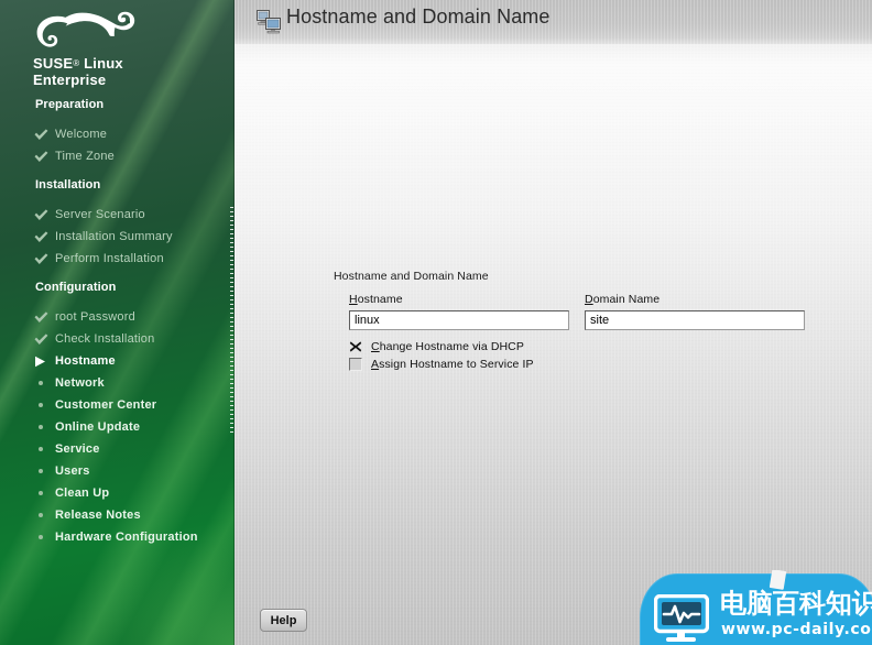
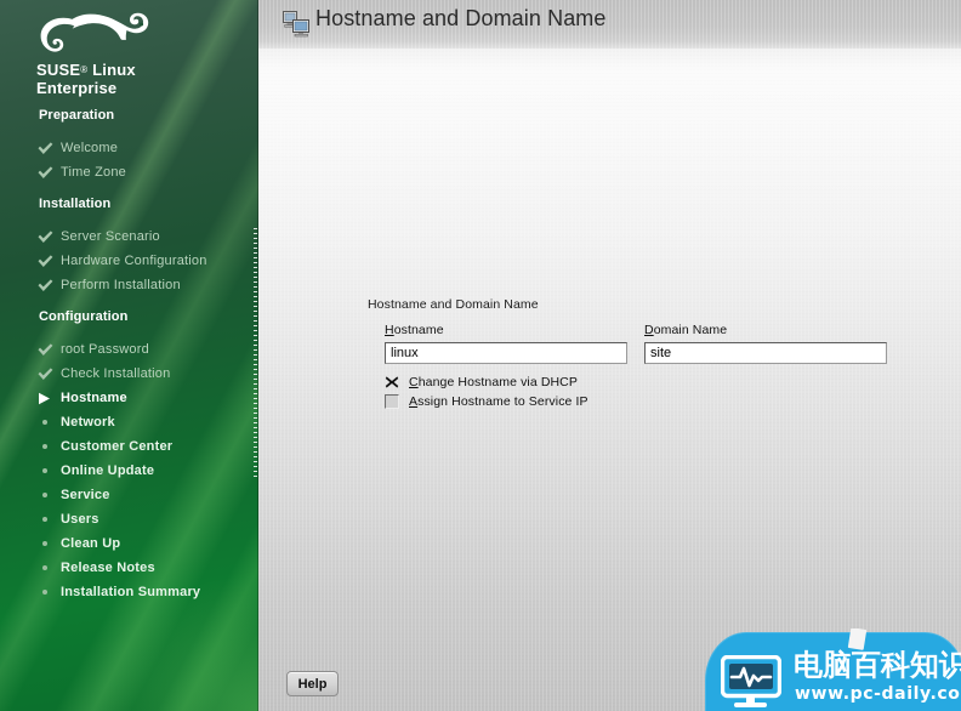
  SUSE® Linux
  Enterprise
  Preparation
  Welcome
  Time Zone
  Installation
  Server Scenario
- Installation Summary
+ Hardware Configuration
  Perform Installation
  Configuration
  root Password
  Check Installation
  Hostname
  Network
  Customer Center
  Online Update
  Service
  Users
  Clean Up
  Release Notes
- Hardware Configuration
+ Installation Summary
  Hostname and Domain Name
  Hostname and Domain Name
  Hostname
  linux
  Domain Name
  site
  Change Hostname via DHCP
  Assign Hostname to Service IP
  Help
  电脑百科知识
  www.pc-daily.co
